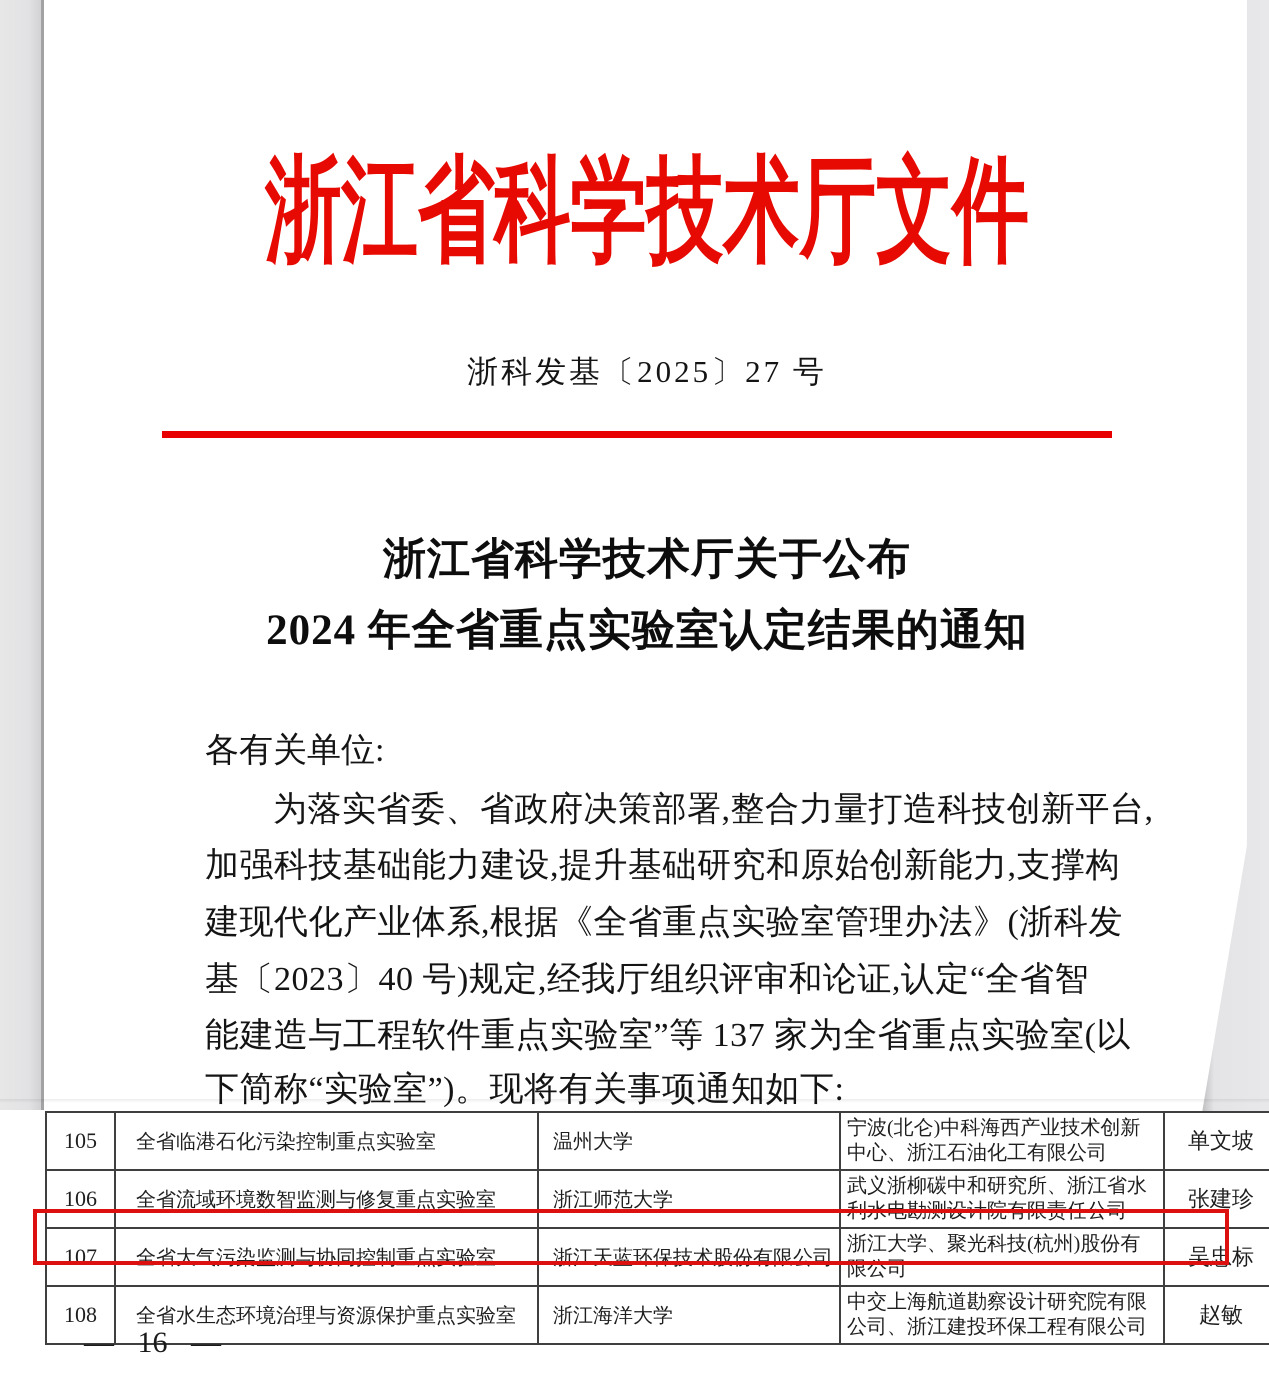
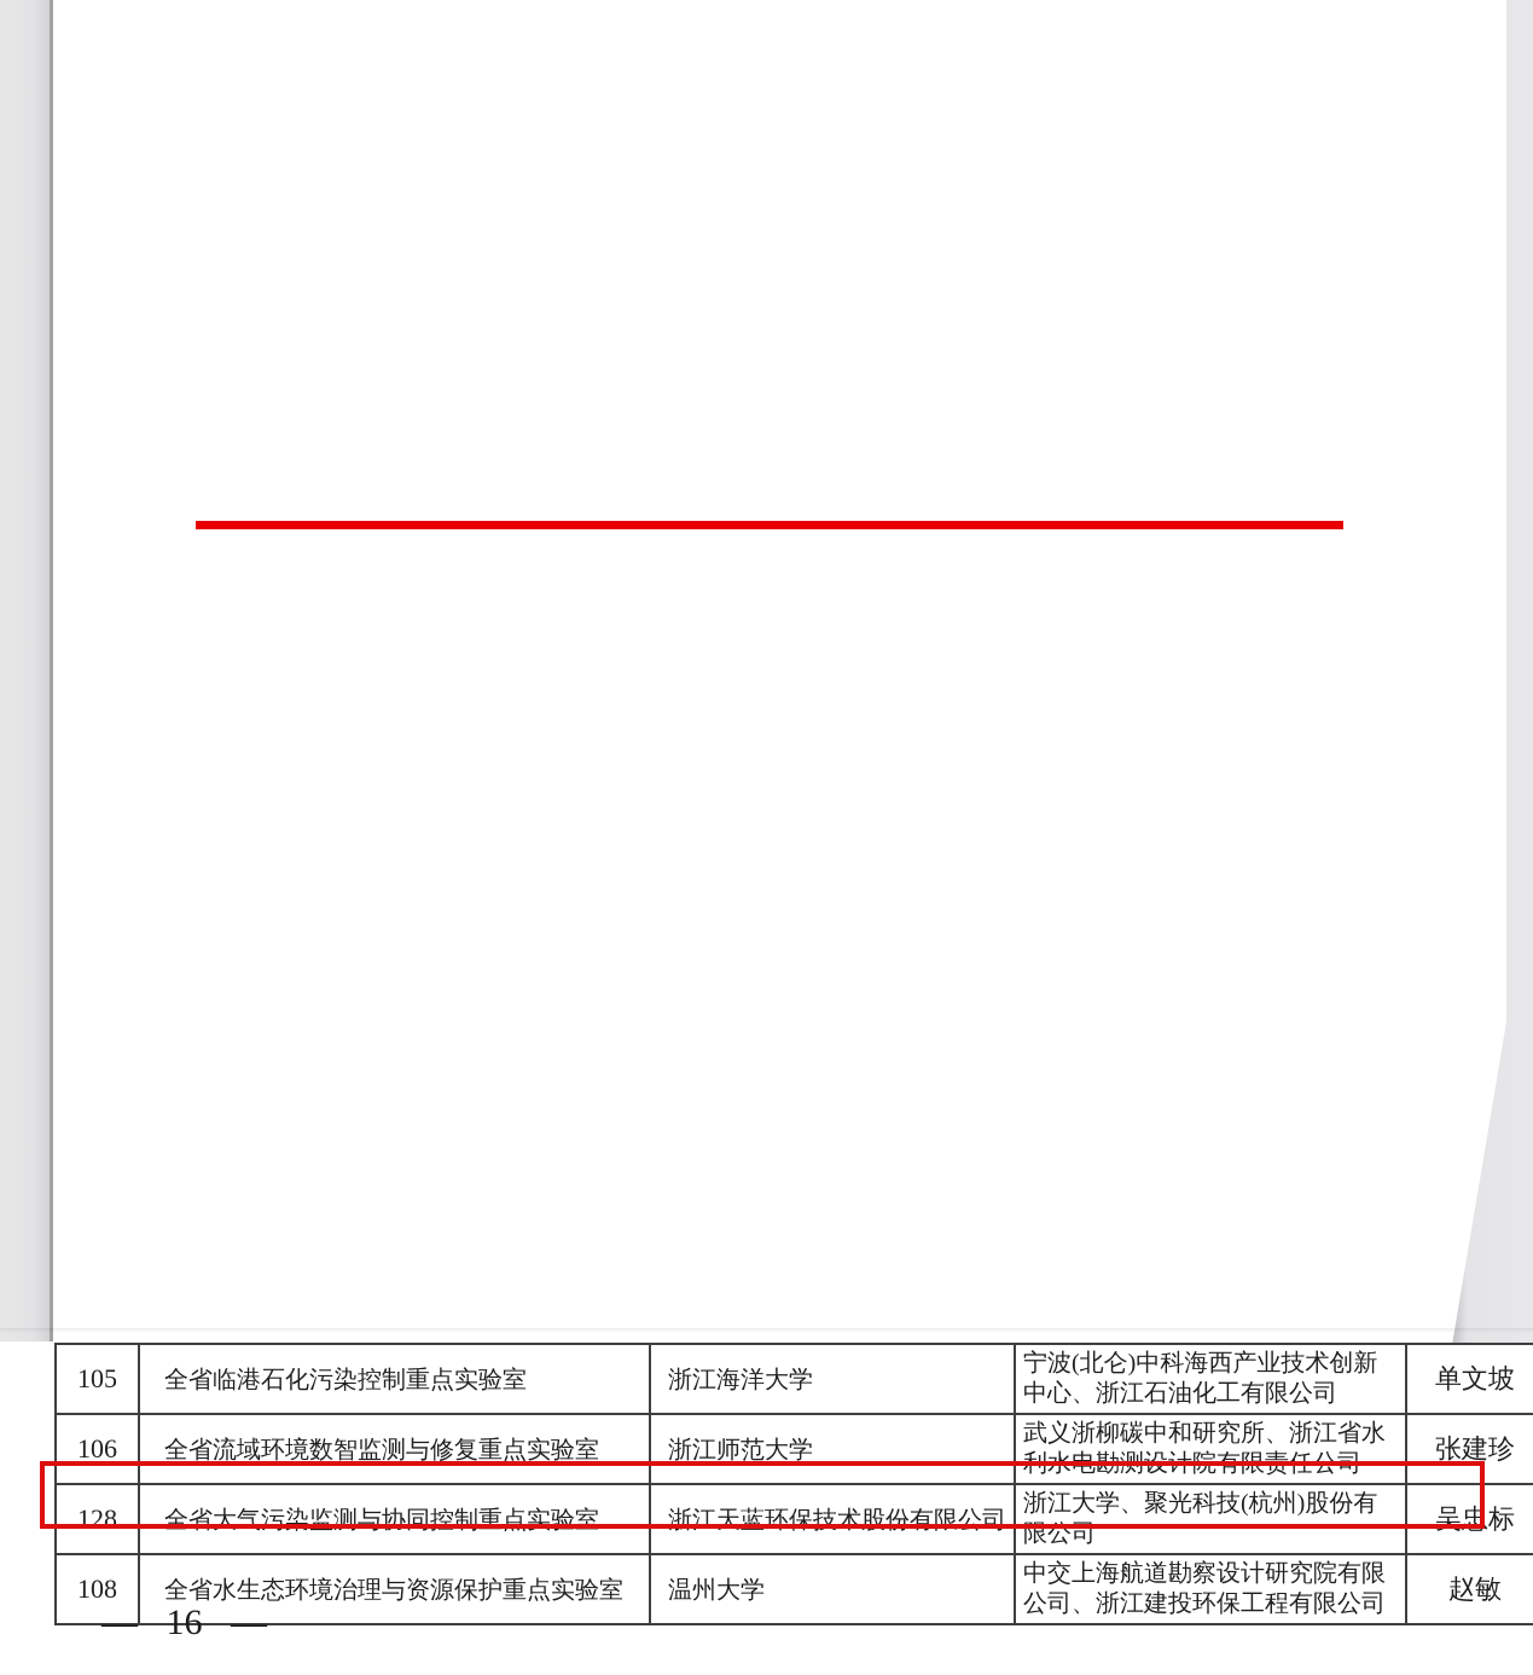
- 浙江省科学技术厅文件
- 浙科发基〔2025〕27 号
- 浙江省科学技术厅关于公布
- 2024 年全省重点实验室认定结果的通知
- 各有关单位:
- 为落实省委、省政府决策部署,整合力量打造科技创新平台,
- 加强科技基础能力建设,提升基础研究和原始创新能力,支撑构
- 建现代化产业体系,根据《全省重点实验室管理办法》(浙科发
- 基〔2023〕40 号)规定,经我厅组织评审和论证,认定“全省智
- 能建造与工程软件重点实验室”等 137 家为全省重点实验室(以
- 下简称“实验室”)。现将有关事项通知如下:
- 105	全省临港石化污染控制重点实验室	温州大学	宁波(北仑)中科海西产业技术创新中心、浙江石油化工有限公司	单文坡
+ 105	全省临港石化污染控制重点实验室	浙江海洋大学	宁波(北仑)中科海西产业技术创新中心、浙江石油化工有限公司	单文坡
  106	全省流域环境数智监测与修复重点实验室	浙江师范大学	武义浙柳碳中和研究所、浙江省水利水电勘测设计院有限责任公司	张建珍
- 107	全省大气污染监测与协同控制重点实验室	浙江天蓝环保技术股份有限公司	浙江大学、聚光科技(杭州)股份有限公司	吴忠标
+ 128	全省大气污染监测与协同控制重点实验室	浙江天蓝环保技术股份有限公司	浙江大学、聚光科技(杭州)股份有限公司	吴忠标
- 108	全省水生态环境治理与资源保护重点实验室	浙江海洋大学	中交上海航道勘察设计研究院有限公司、浙江建投环保工程有限公司	赵敏
+ 108	全省水生态环境治理与资源保护重点实验室	温州大学	中交上海航道勘察设计研究院有限公司、浙江建投环保工程有限公司	赵敏
  — 16 —
